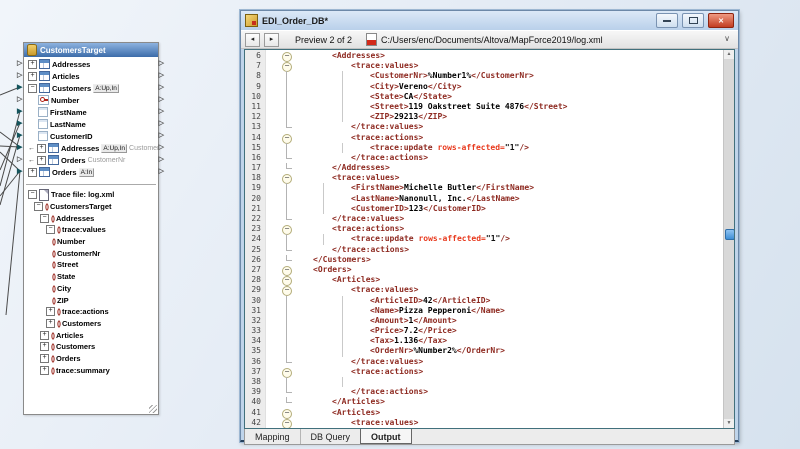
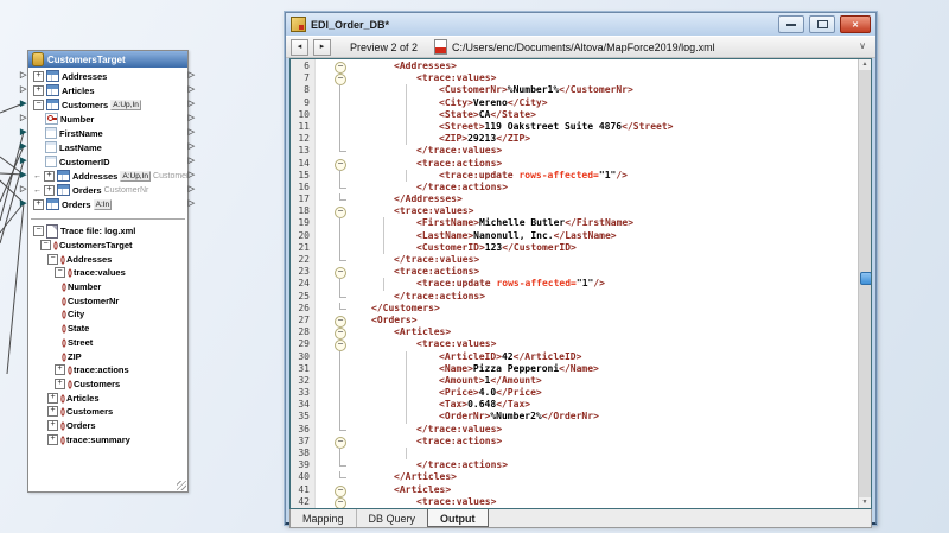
  CustomersTarget
  Addresses
  Articles
  Customers
  Number
  FirstName
  LastName
  CustomerID
  Addresses
  Orders
  Orders
  Trace file: log.xml
  ()
  CustomersTarget
  ()
  Addresses
  ()
  trace:values
  ()
  Number
  ()
  CustomerNr
  ()
- Street
+ City
  ()
  State
  ()
- City
+ Street
  ()
  ZIP
  ()
  trace:actions
  ()
  Customers
  ()
  Articles
  ()
  Customers
  ()
  Orders
  ()
  trace:summary
  EDI_Order_DB*
  Preview 2 of 2
  C:/Users/enc/Documents/Altova/MapForce2019/log.xml
  ∨
  6
  −
  <Addresses>
  7
  −
  <trace:values>
  8
  <CustomerNr>%Number1%</CustomerNr>
  9
  <City>Vereno</City>
  10
  <State>CA</State>
  11
  <Street>119 Oakstreet Suite 4876</Street>
  12
  <ZIP>29213</ZIP>
  13
  </trace:values>
  14
  −
  <trace:actions>
  15
  <trace:update rows-affected="1"/>
  16
  </trace:actions>
  17
  </Addresses>
  18
  −
  <trace:values>
  19
  <FirstName>Michelle Butler</FirstName>
  20
  <LastName>Nanonull, Inc.</LastName>
  21
  <CustomerID>123</CustomerID>
  22
  </trace:values>
  23
  −
  <trace:actions>
  24
  <trace:update rows-affected="1"/>
  25
  </trace:actions>
  26
  </Customers>
  27
  −
  <Orders>
  28
  −
  <Articles>
  29
  −
  <trace:values>
  30
  <ArticleID>42</ArticleID>
  31
  <Name>Pizza Pepperoni</Name>
  32
  <Amount>1</Amount>
  33
- <Price>7.2</Price>
+ <Price>4.0</Price>
  34
- <Tax>1.136</Tax>
+ <Tax>0.648</Tax>
  35
  <OrderNr>%Number2%</OrderNr>
  36
  </trace:values>
  37
  −
  <trace:actions>
  38
  39
  </trace:actions>
  40
  </Articles>
  41
  −
  <Articles>
  42
  −
  <trace:values>
  Mapping
  DB Query
  Output
